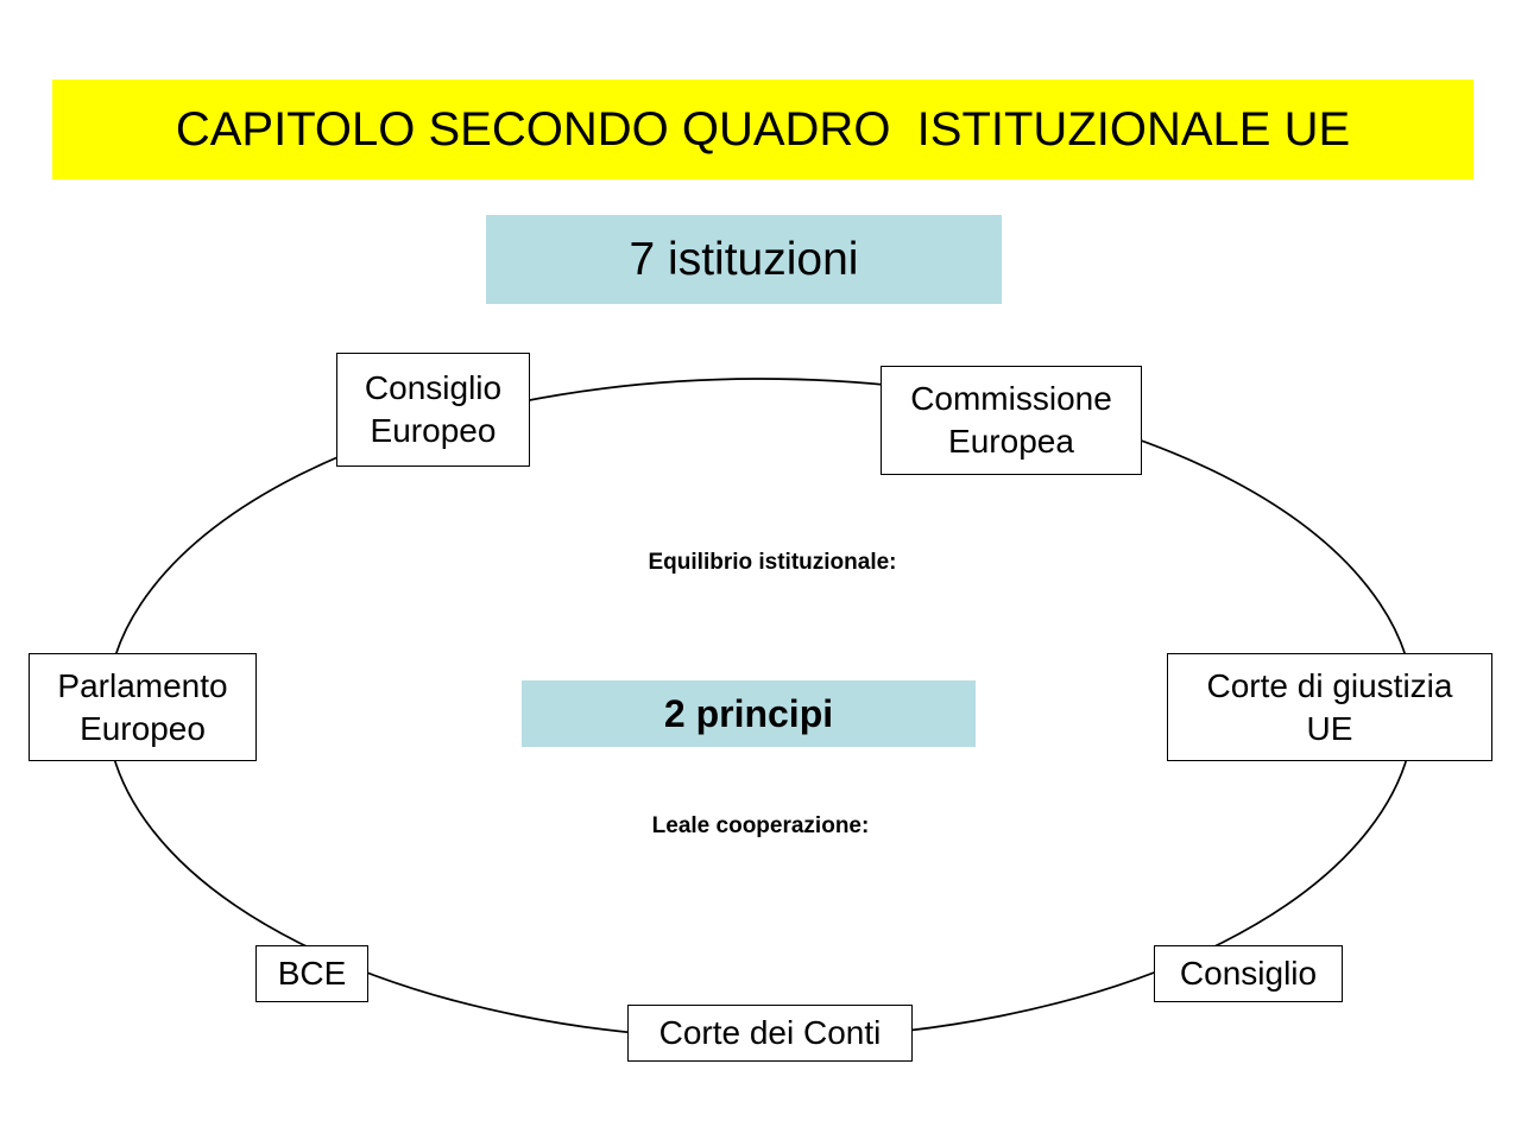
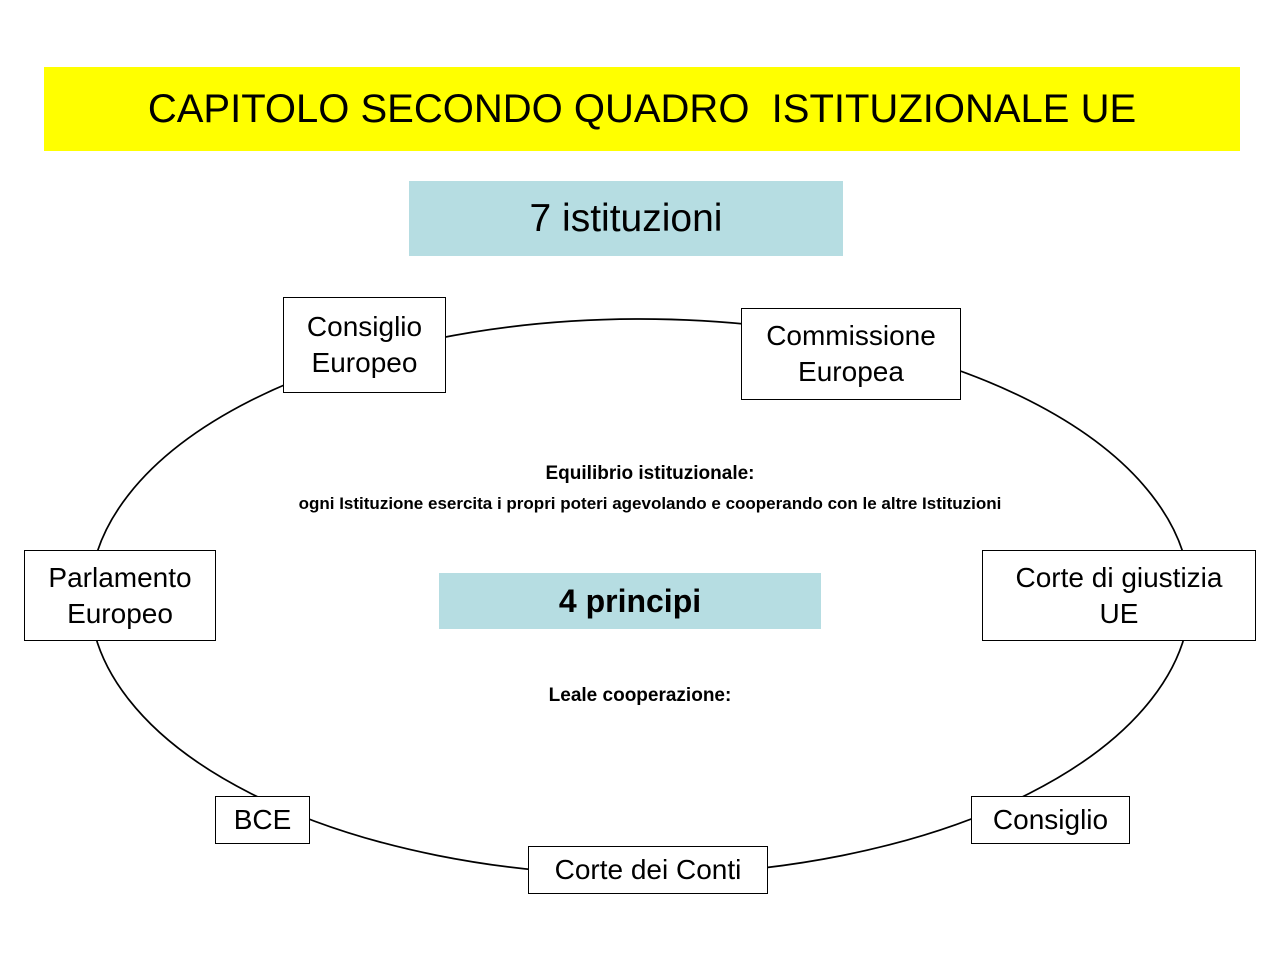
  CAPITOLO SECONDO QUADRO ISTITUZIONALE UE
  7 istituzioni
  Consiglio
  Europeo
  Commissione
  Europea
  Parlamento
  Europeo
  Corte di giustizia
  UE
  BCE
  Corte dei Conti
  Consiglio
  Equilibrio istituzionale:
+ ogni Istituzione esercita i propri poteri agevolando e cooperando con le altre Istituzioni
  Leale cooperazione:
- 2 principi
+ 4 principi
